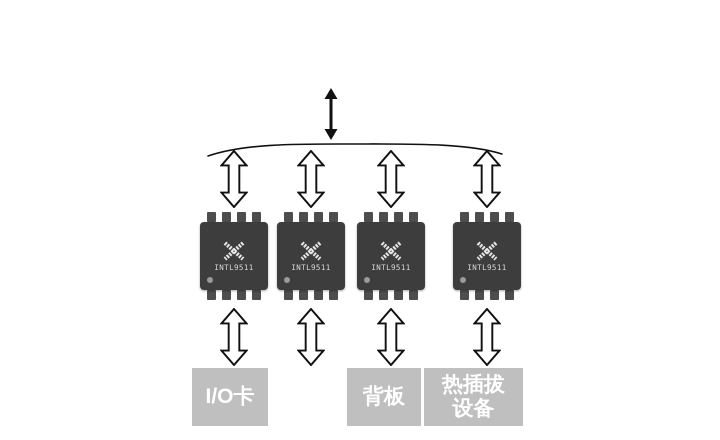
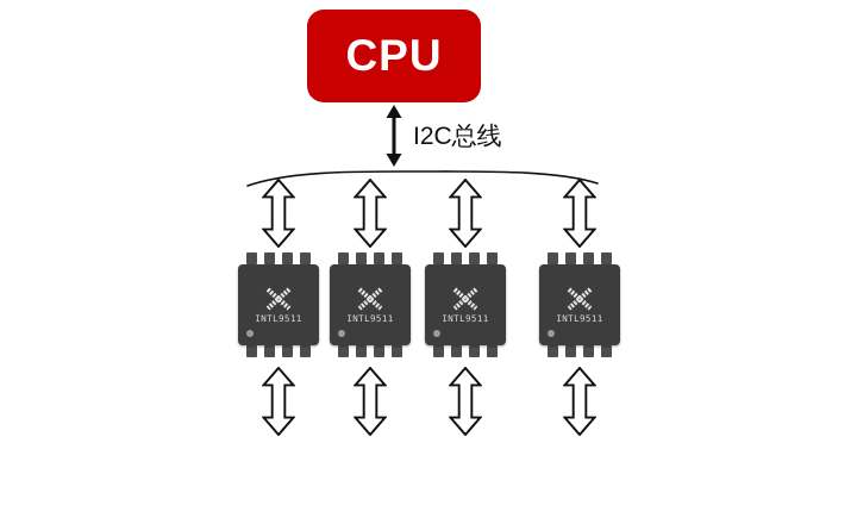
+ CPU
+ I2C总线
  INTL9511
  INTL9511
  INTL9511
  INTL9511
- I/O卡
- 背板
- 热插拔
- 设备
